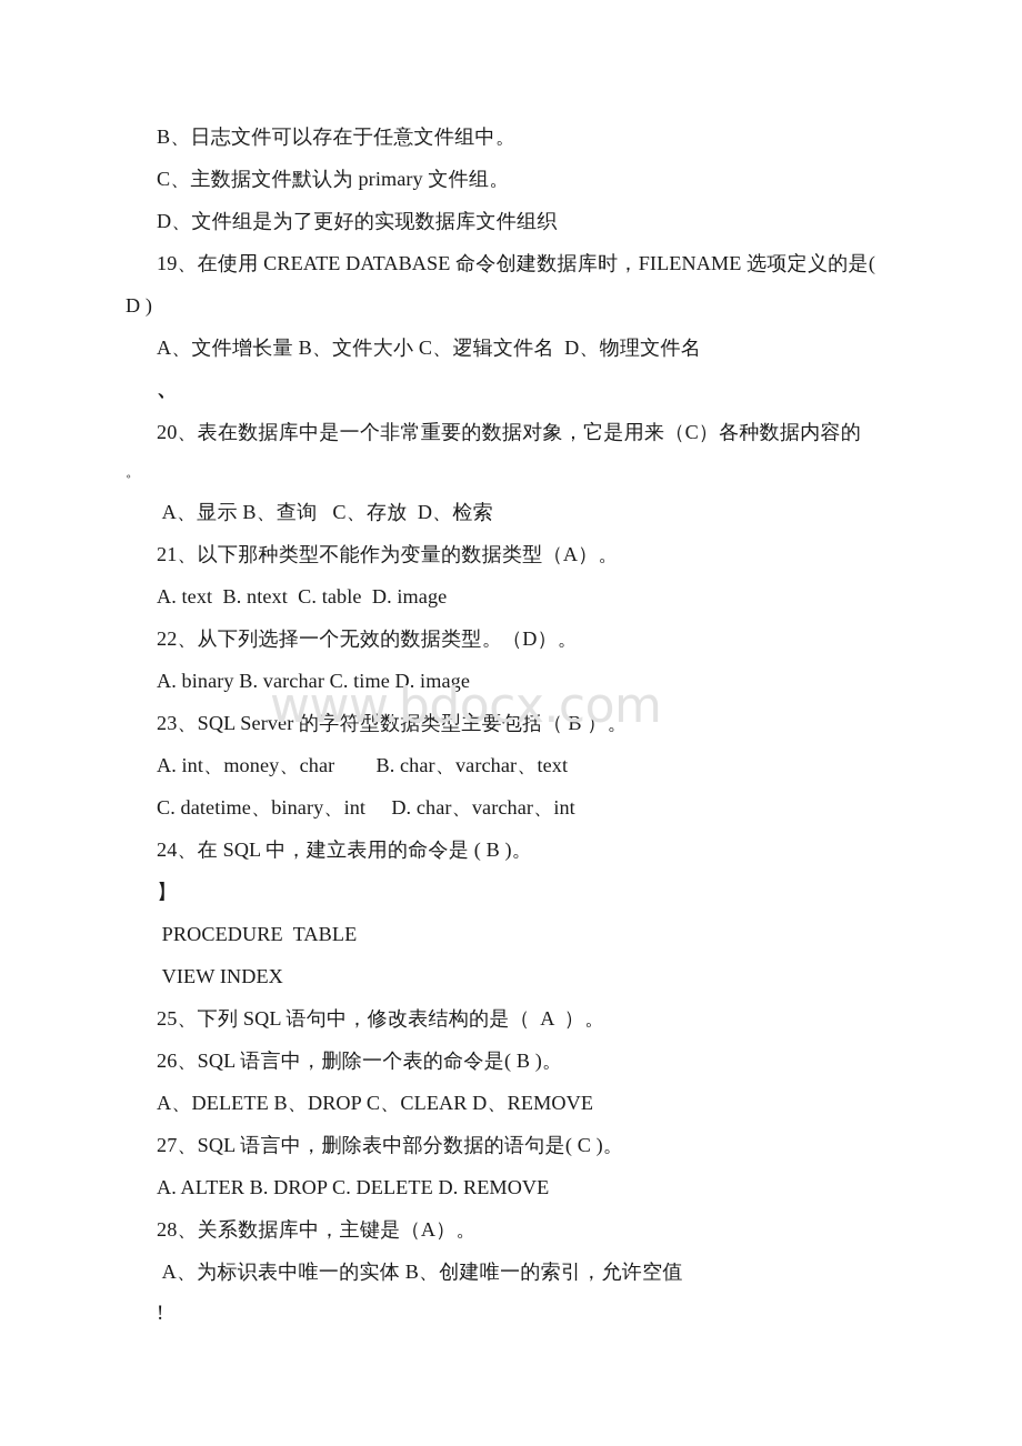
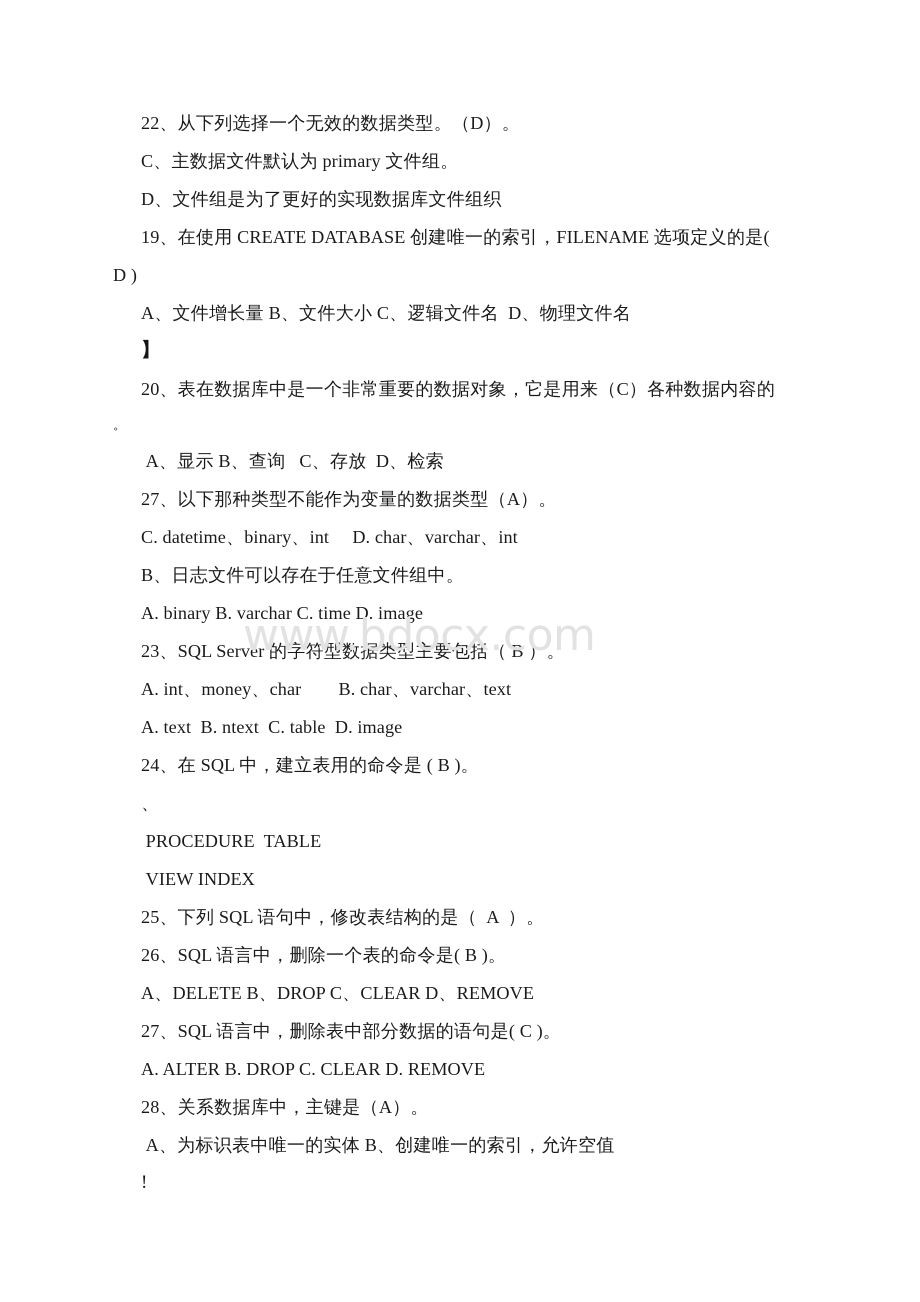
- B、日志文件可以存在于任意文件组中。
+ 22、从下列选择一个无效的数据类型。（D）。
  C、主数据文件默认为 primary 文件组。
  D、文件组是为了更好的实现数据库文件组织
- 19、在使用 CREATE DATABASE 命令创建数据库时，FILENAME 选项定义的是(
+ 19、在使用 CREATE DATABASE 创建唯一的索引，FILENAME 选项定义的是(
  D )
  A、文件增长量 B、文件大小 C、逻辑文件名 D、物理文件名
- 、
+ 】
  20、表在数据库中是一个非常重要的数据对象，它是用来（C）各种数据内容的
  。
  A、显示 B、查询 C、存放 D、检索
- 21、以下那种类型不能作为变量的数据类型（A）。
+ 27、以下那种类型不能作为变量的数据类型（A）。
- A. text B. ntext C. table D. image
+ C. datetime、binary、int D. char、varchar、int
- 22、从下列选择一个无效的数据类型。（D）。
+ B、日志文件可以存在于任意文件组中。
  A. binary B. varchar C. time D. image
  23、SQL Server 的字符型数据类型主要包括（ B ）。
  A. int、money、char B. char、varchar、text
- C. datetime、binary、int D. char、varchar、int
+ A. text B. ntext C. table D. image
  24、在 SQL 中，建立表用的命令是 ( B )。
- 】
+ 、
  PROCEDURE TABLE
  VIEW INDEX
  25、下列 SQL 语句中，修改表结构的是（ A ）。
  26、SQL 语言中，删除一个表的命令是( B )。
  A、DELETE B、DROP C、CLEAR D、REMOVE
  27、SQL 语言中，删除表中部分数据的语句是( C )。
- A. ALTER B. DROP C. DELETE D. REMOVE
+ A. ALTER B. DROP C. CLEAR D. REMOVE
  28、关系数据库中，主键是（A）。
  A、为标识表中唯一的实体 B、创建唯一的索引，允许空值
  !
  www.bdocx.com
